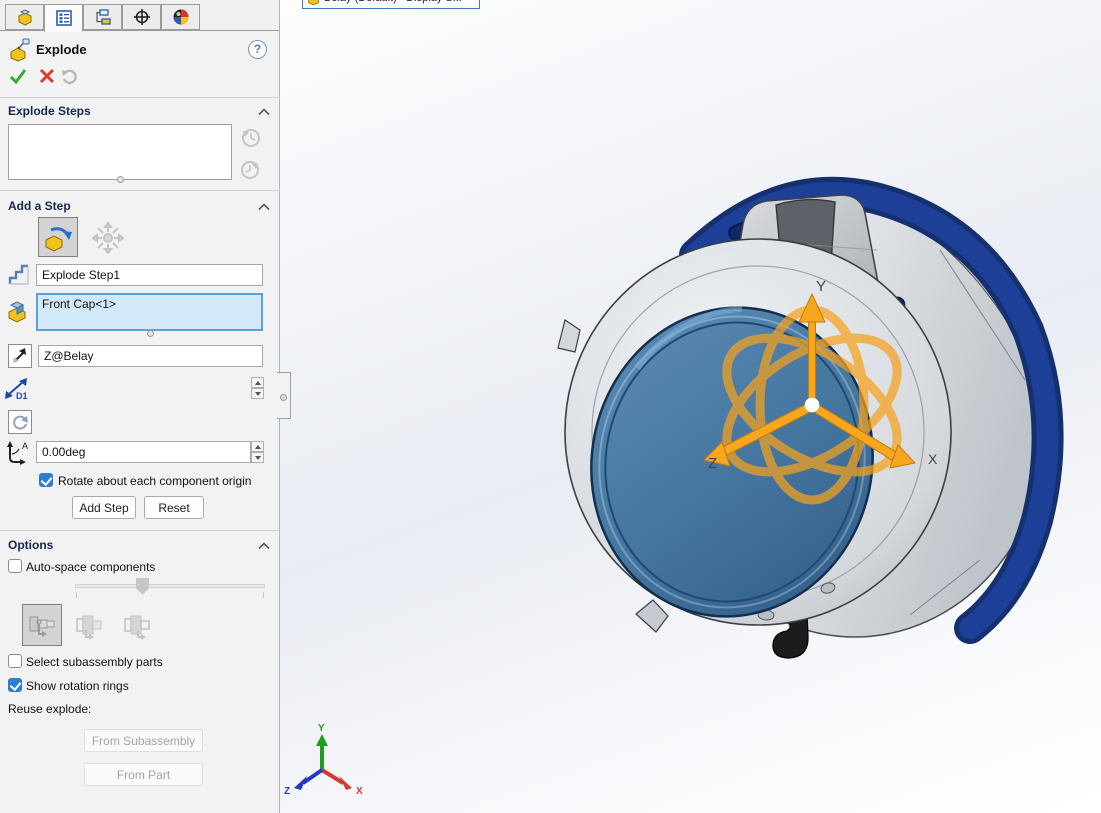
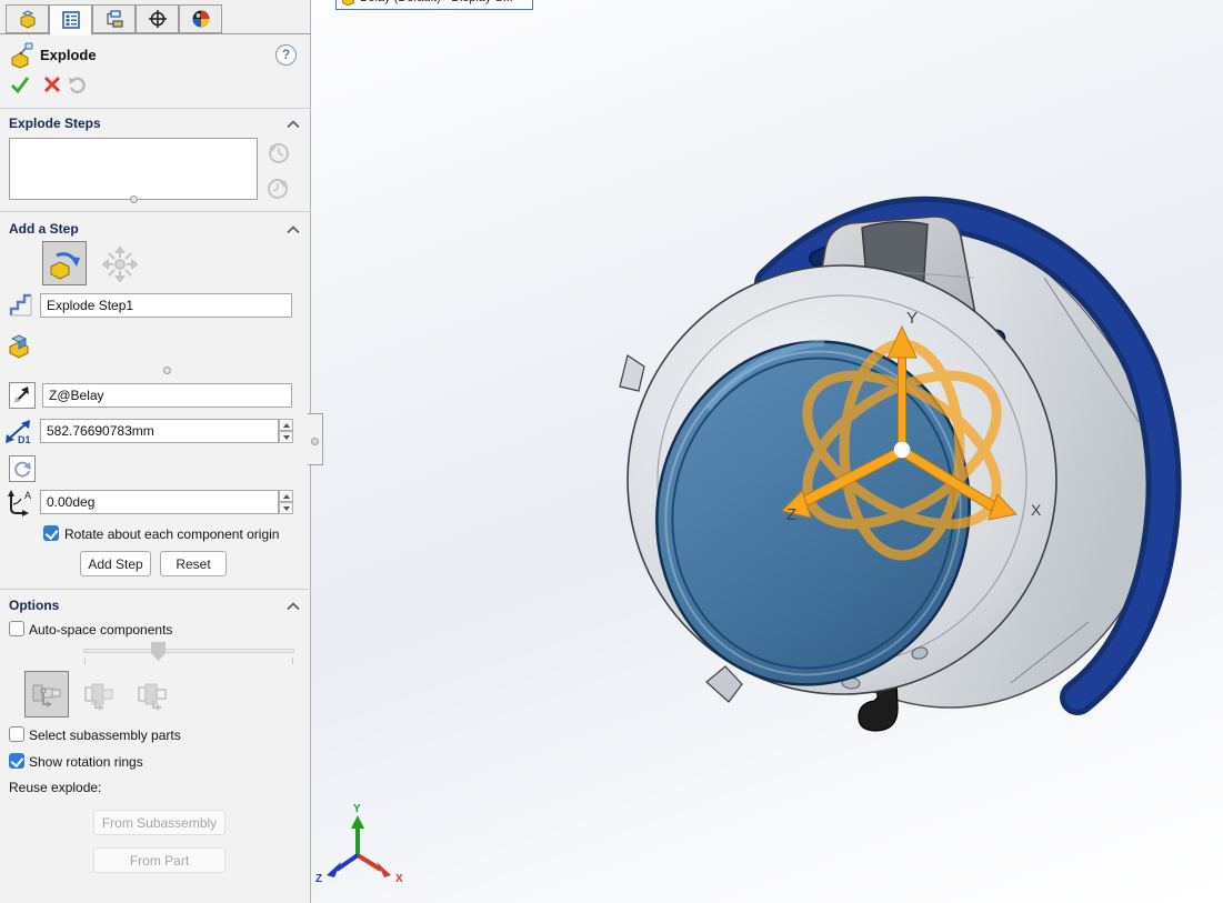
  Explode
  ?
  Explode Steps
  Add a Step
  Explode Step1
- Front Cap<1>
  Z@Belay
  D1
+ 582.76690783mm
  A
  0.00deg
  Rotate about each component origin
  Add Step
  Reset
  Options
  Auto-space components
  Select subassembly parts
  Show rotation rings
  Reuse explode:
  From Subassembly
  From Part
  Y
  Z
  X
  Y
  X
  Z
